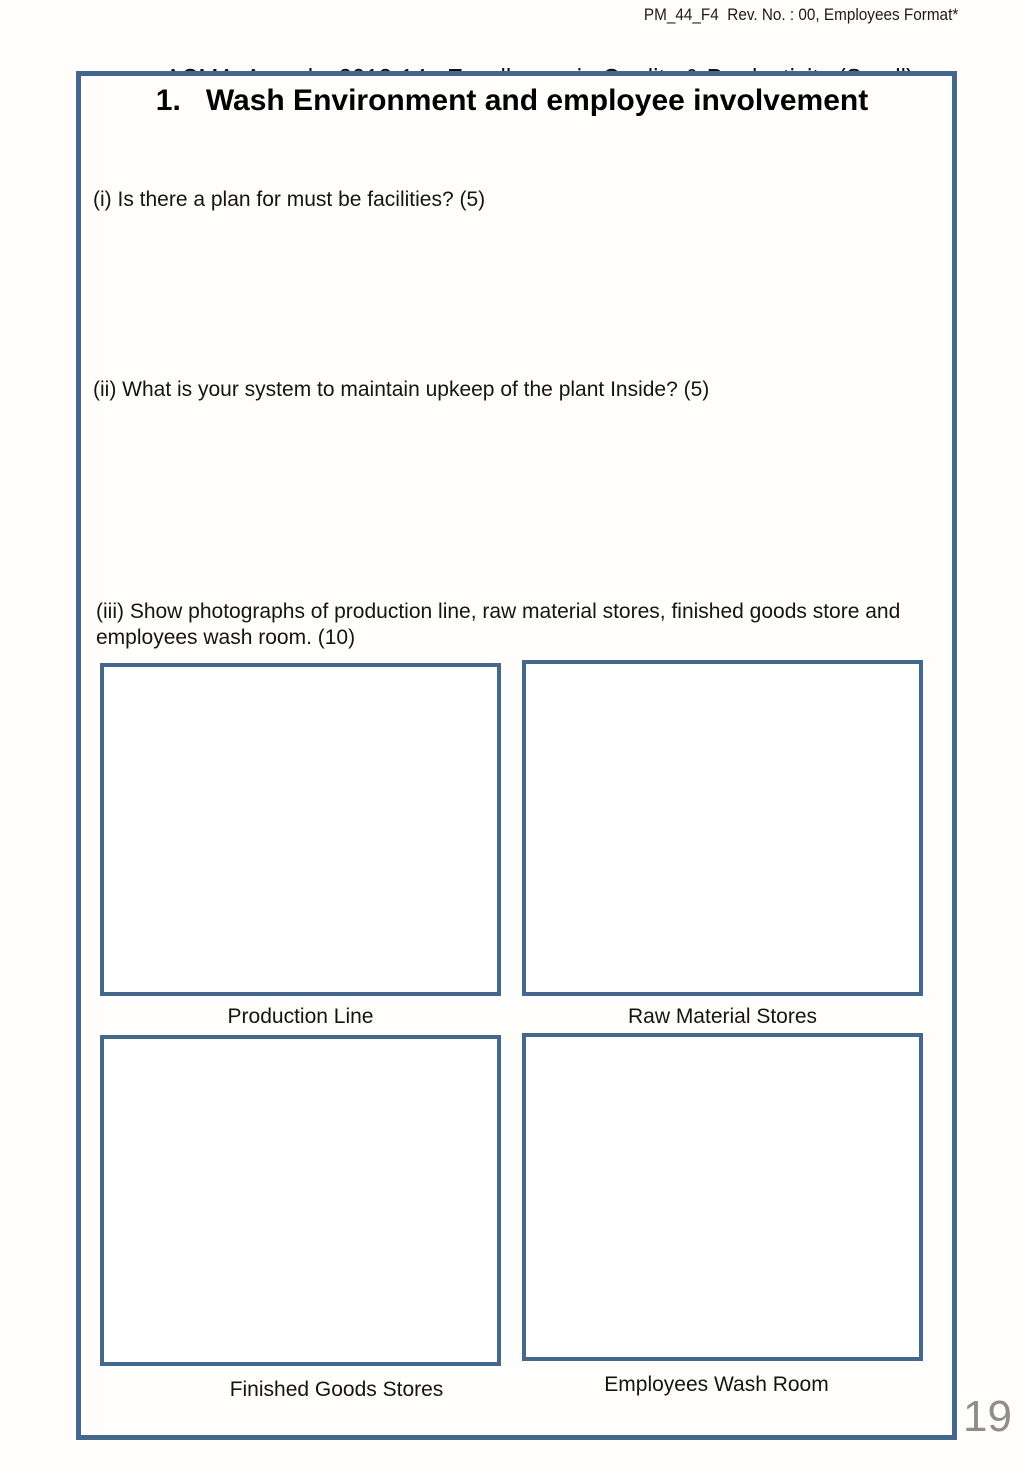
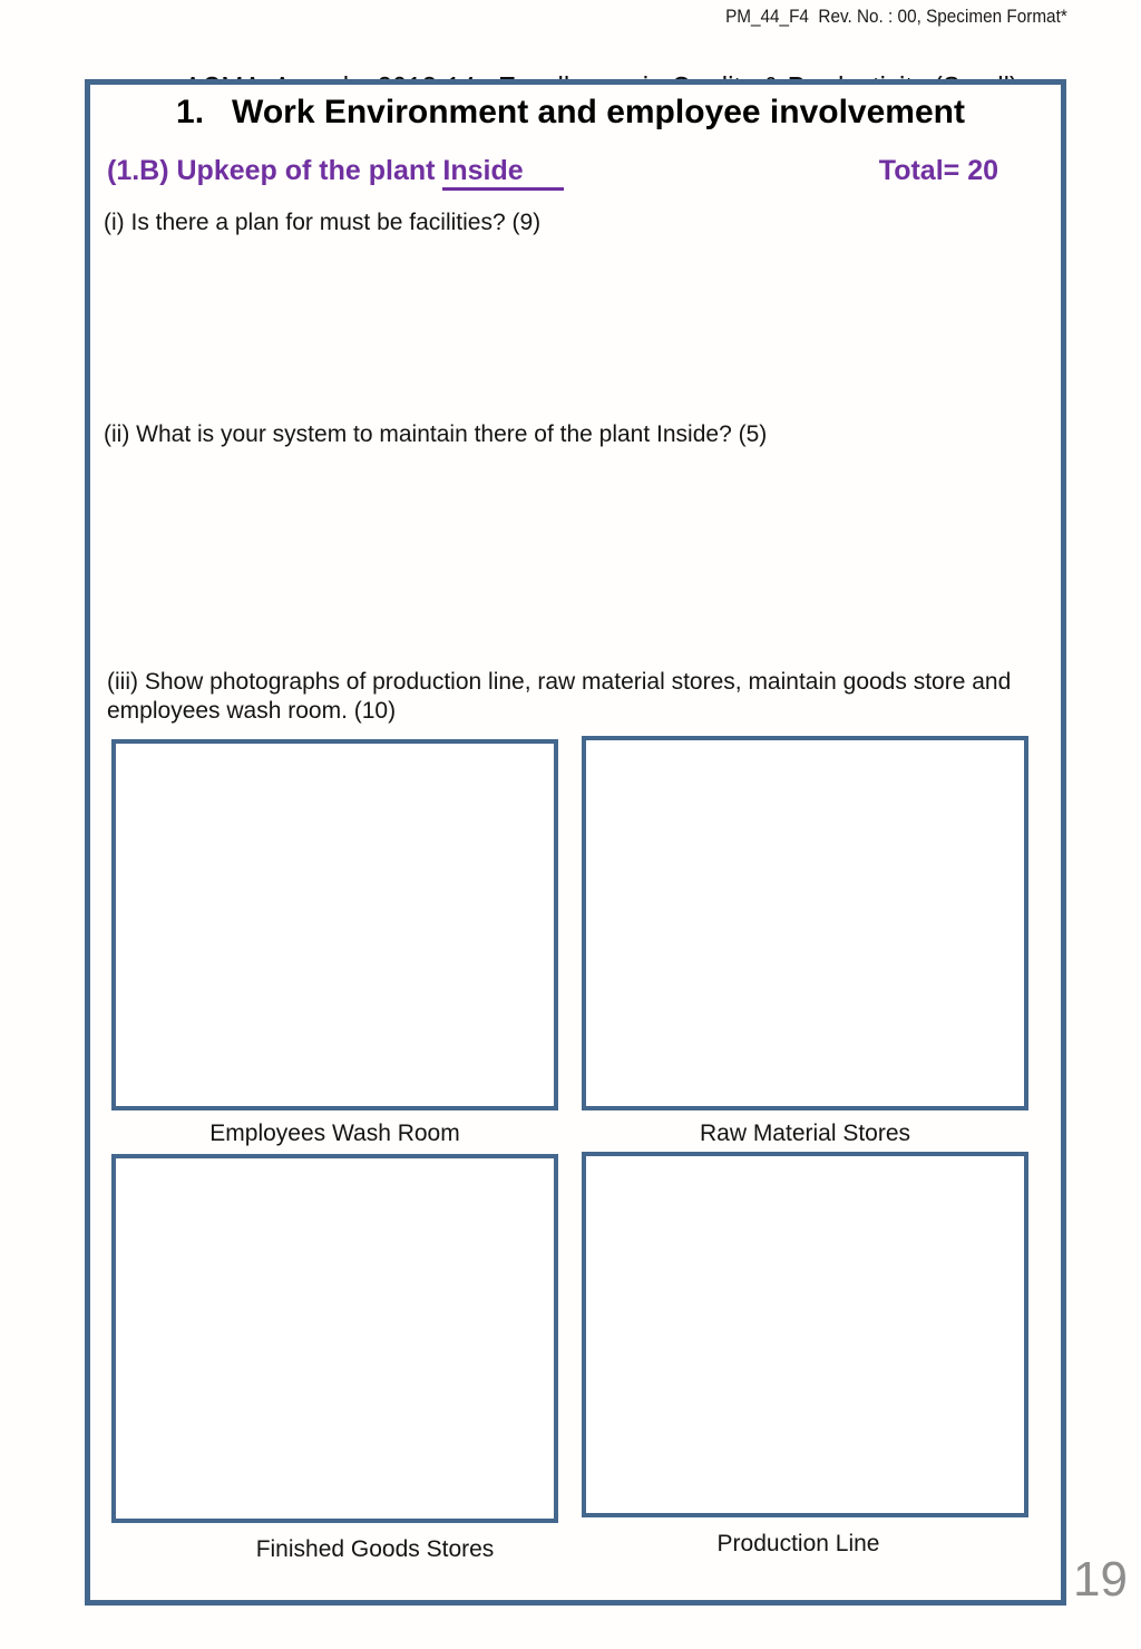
- PM_44_F4 Rev. No. : 00, Employees Format*
+ PM_44_F4 Rev. No. : 00, Specimen Format*
- 1. Wash Environment and employee involvement
+ 1. Work Environment and employee involvement
+ (1.B) Upkeep of the plant Inside
+ Total= 20
- (i) Is there a plan for must be facilities? (5)
+ (i) Is there a plan for must be facilities? (9)
- (ii) What is your system to maintain upkeep of the plant Inside? (5)
+ (ii) What is your system to maintain there of the plant Inside? (5)
- (iii) Show photographs of production line, raw material stores, finished goods store and employees wash room. (10)
+ (iii) Show photographs of production line, raw material stores, maintain goods store and employees wash room. (10)
- Production Line
+ Employees Wash Room
  Raw Material Stores
  Finished Goods Stores
- Employees Wash Room
+ Production Line
  19
